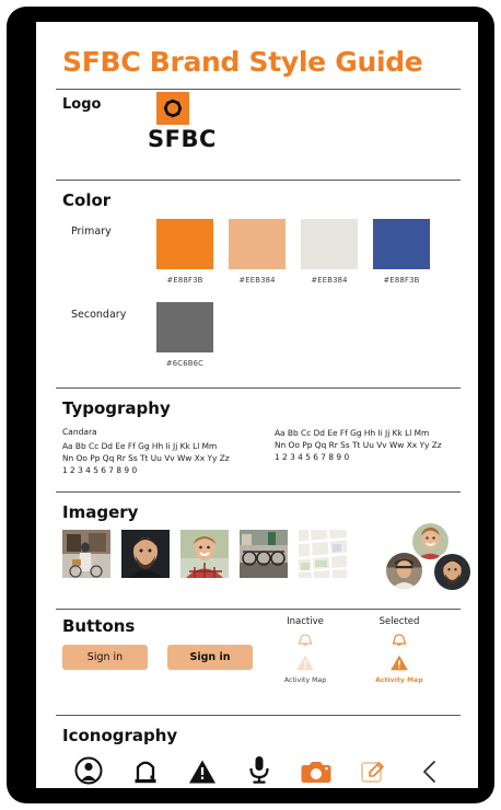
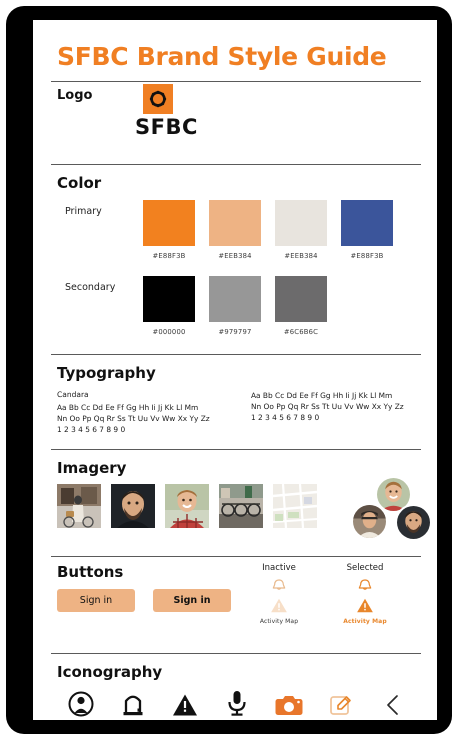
  SFBC Brand Style Guide
  Logo
  SFBC
  Color
  Primary
  #E88F3B
  #EEB384
  #EEB384
  #E88F3B
  Secondary
+ #000000
+ #979797
  #6C6B6C
  Typography
  Candara
  Aa Bb Cc Dd Ee Ff Gg Hh Ii Jj Kk Ll Mm
  Nn Oo Pp Qq Rr Ss Tt Uu Vv Ww Xx Yy Zz
  1 2 3 4 5 6 7 8 9 0
  Aa Bb Cc Dd Ee Ff Gg Hh Ii Jj Kk Ll Mm
  Nn Oo Pp Qq Rr Ss Tt Uu Vv Ww Xx Yy Zz
  1 2 3 4 5 6 7 8 9 0
  Imagery
  Buttons
  Sign in
  Sign in
  Inactive
  Selected
  Iconography
